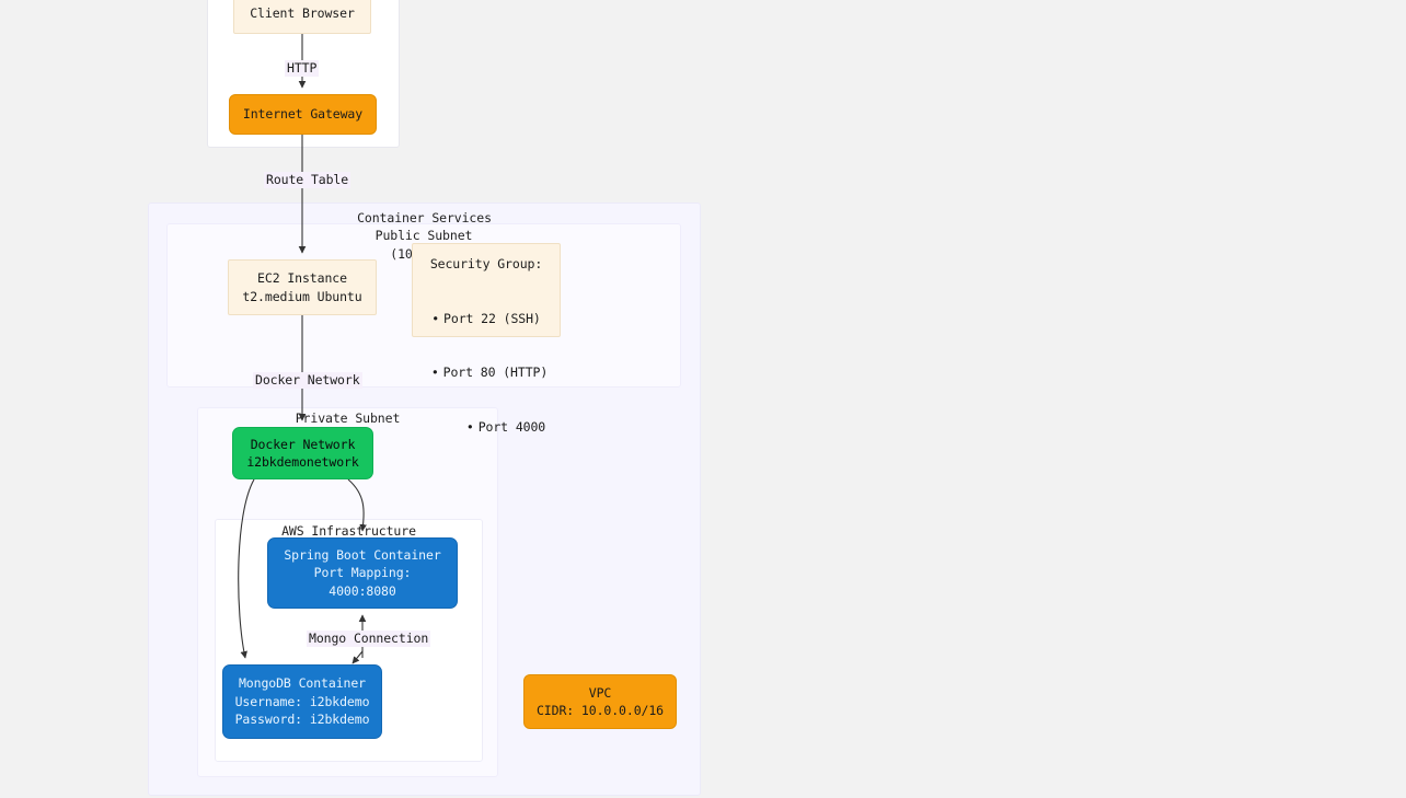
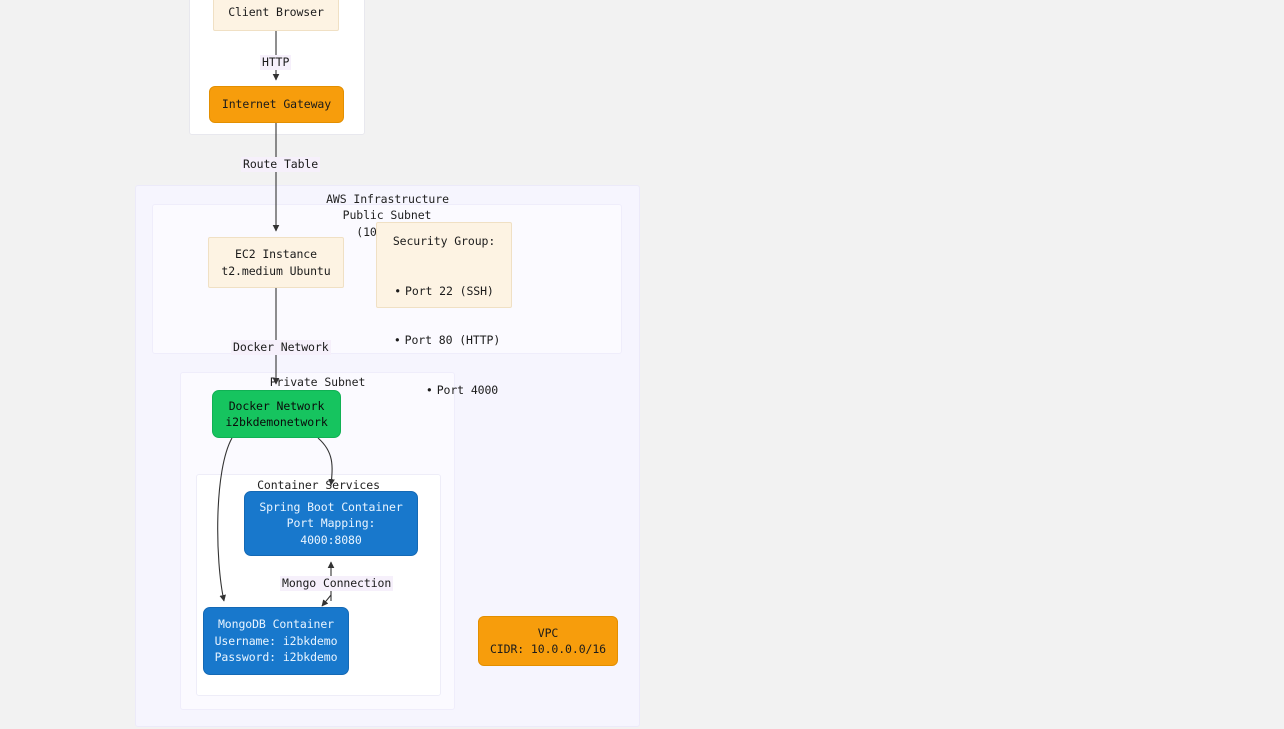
- Container Services
+ AWS Infrastructure
  Public Subnet
  Private Subnet
- AWS Infrastructure
+ Container Services
  Client Browser
  Internet Gateway
  EC2 Instance
  t2.medium Ubuntu
  Security Group:
  • Port 22 (SSH)
  • Port 80 (HTTP)
  • Port 4000
  Docker Network
  i2bkdemonetwork
  Spring Boot Container
  Port Mapping:
  4000:8080
  MongoDB Container
  Username: i2bkdemo
  Password: i2bkdemo
  VPC
  CIDR: 10.0.0.0/16
  HTTP
  Route Table
  Docker Network
  Mongo Connection
